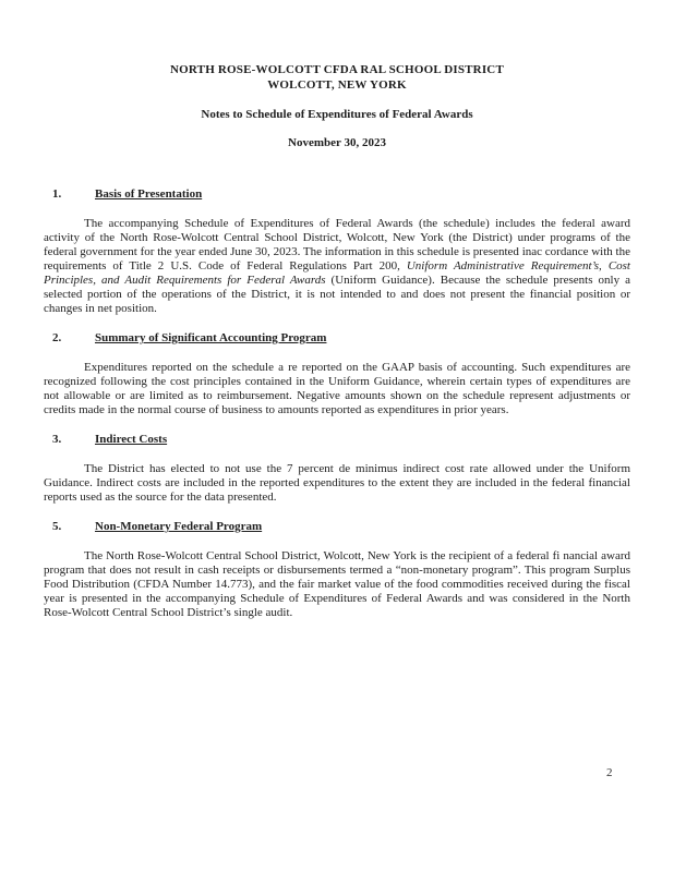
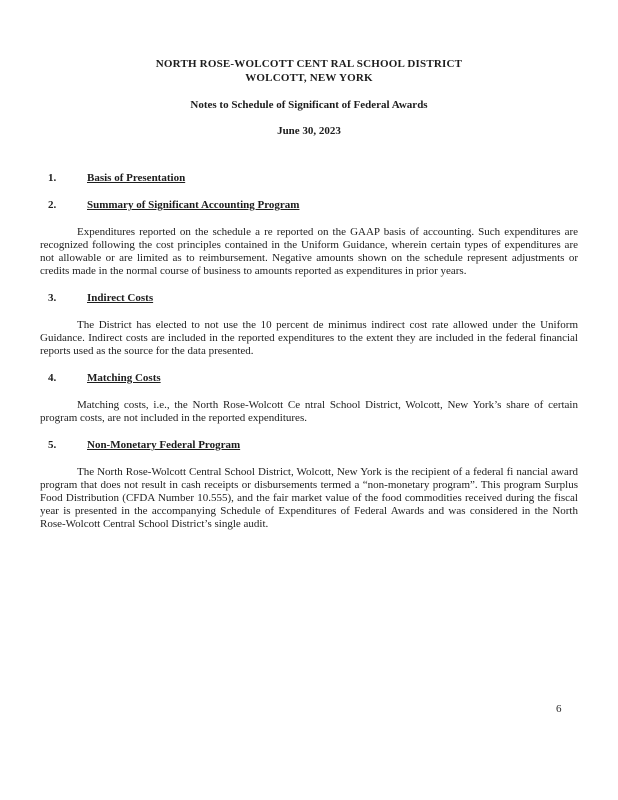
- NORTH ROSE-WOLCOTT CFDA RAL SCHOOL DISTRICT
+ NORTH ROSE-WOLCOTT CENT RAL SCHOOL DISTRICT
  WOLCOTT, NEW YORK
- Notes to Schedule of Expenditures of Federal Awards
+ Notes to Schedule of Significant of Federal Awards
- November 30, 2023
+ June 30, 2023
  1.
  Basis of Presentation
- The accompanying Schedule of Expenditures of Federal Awards (the schedule) includes the federal award activity of the North Rose-Wolcott Central School District, Wolcott, New York (the District) under programs of the federal government for the year ended June 30, 2023. The information in this schedule is presented inac cordance with the requirements of Title 2 U.S. Code of Federal Regulations Part 200, Uniform Administrative Requirement’s, Cost Principles, and Audit Requirements for Federal Awards (Uniform Guidance). Because the schedule presents only a selected portion of the operations of the District, it is not intended to and does not present the financial position or changes in net position.
  2.
  Summary of Significant Accounting Program
  Expenditures reported on the schedule a re reported on the GAAP basis of accounting. Such expenditures are recognized following the cost principles contained in the Uniform Guidance, wherein certain types of expenditures are not allowable or are limited as to reimbursement. Negative amounts shown on the schedule represent adjustments or credits made in the normal course of business to amounts reported as expenditures in prior years.
  3.
  Indirect Costs
- The District has elected to not use the 7 percent de minimus indirect cost rate allowed under the Uniform Guidance. Indirect costs are included in the reported expenditures to the extent they are included in the federal financial reports used as the source for the data presented.
+ The District has elected to not use the 10 percent de minimus indirect cost rate allowed under the Uniform Guidance. Indirect costs are included in the reported expenditures to the extent they are included in the federal financial reports used as the source for the data presented.
+ 4.
+ Matching Costs
+ Matching costs, i.e., the North Rose-Wolcott Ce ntral School District, Wolcott, New York’s share of certain program costs, are not included in the reported expenditures.
  5.
  Non-Monetary Federal Program
- The North Rose-Wolcott Central School District, Wolcott, New York is the recipient of a federal fi nancial award program that does not result in cash receipts or disbursements termed a “non-monetary program”. This program Surplus Food Distribution (CFDA Number 14.773), and the fair market value of the food commodities received during the fiscal year is presented in the accompanying Schedule of Expenditures of Federal Awards and was considered in the North Rose-Wolcott Central School District’s single audit.
+ The North Rose-Wolcott Central School District, Wolcott, New York is the recipient of a federal fi nancial award program that does not result in cash receipts or disbursements termed a “non-monetary program”. This program Surplus Food Distribution (CFDA Number 10.555), and the fair market value of the food commodities received during the fiscal year is presented in the accompanying Schedule of Expenditures of Federal Awards and was considered in the North Rose-Wolcott Central School District’s single audit.
- 2
+ 6
